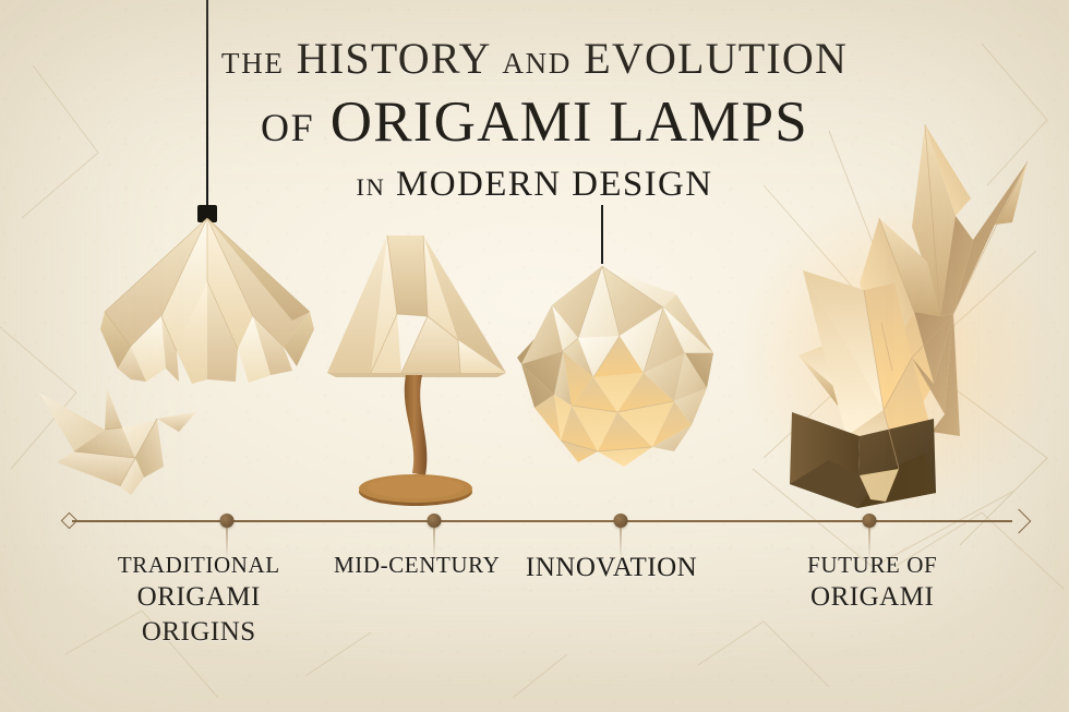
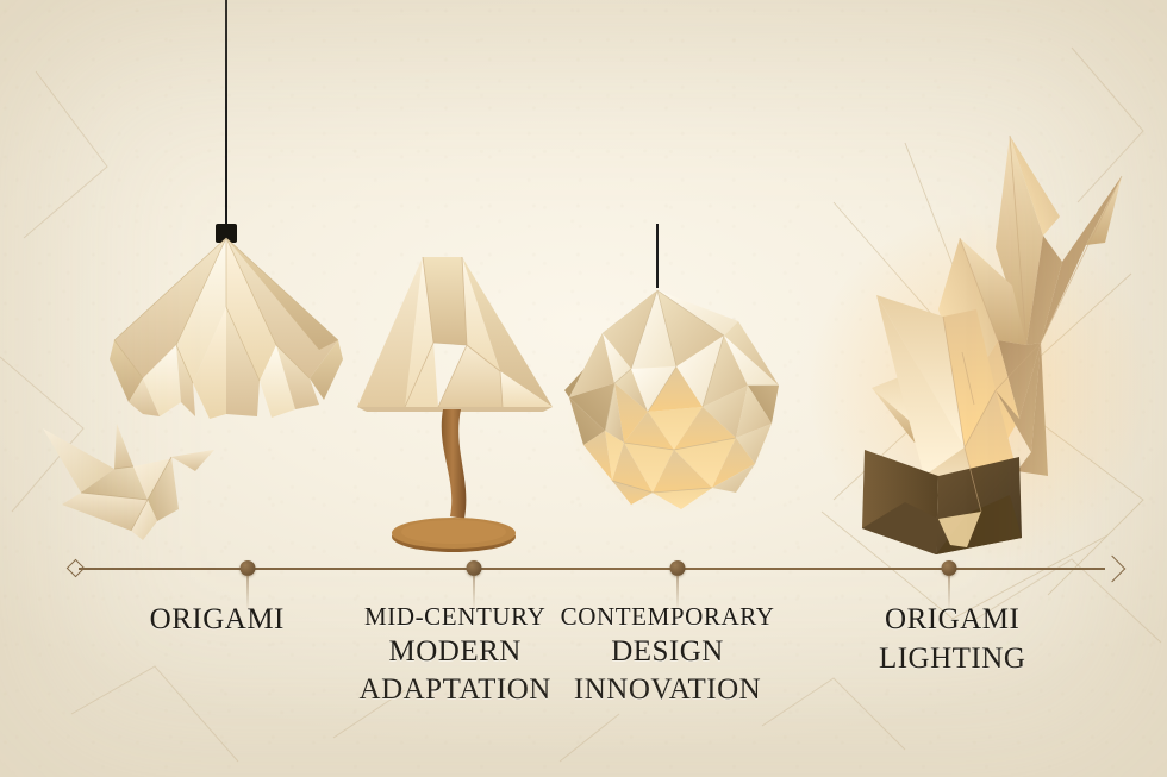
- THE HISTORY AND EVOLUTION
- OF ORIGAMI LAMPS
- IN MODERN DESIGN
- TRADITIONAL
  ORIGAMI
- ORIGINS
  MID-CENTURY
+ MODERN
+ ADAPTATION
+ CONTEMPORARY
+ DESIGN
  INNOVATION
- FUTURE OF
  ORIGAMI
+ LIGHTING
